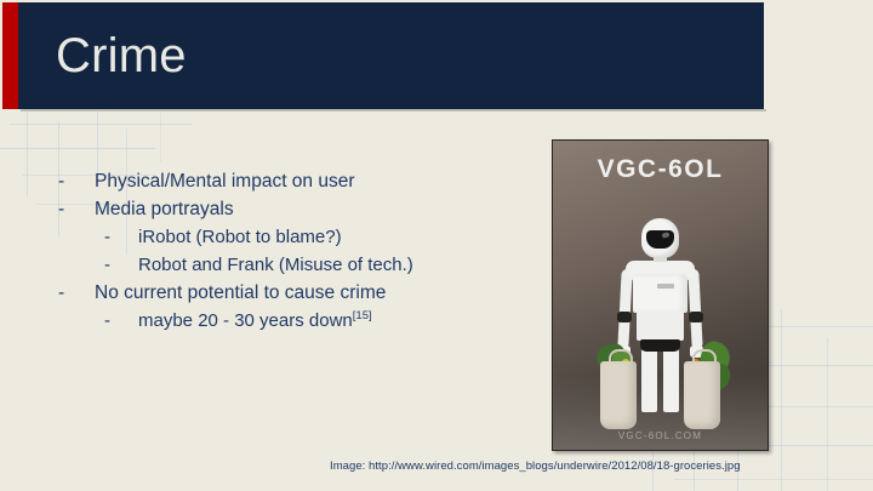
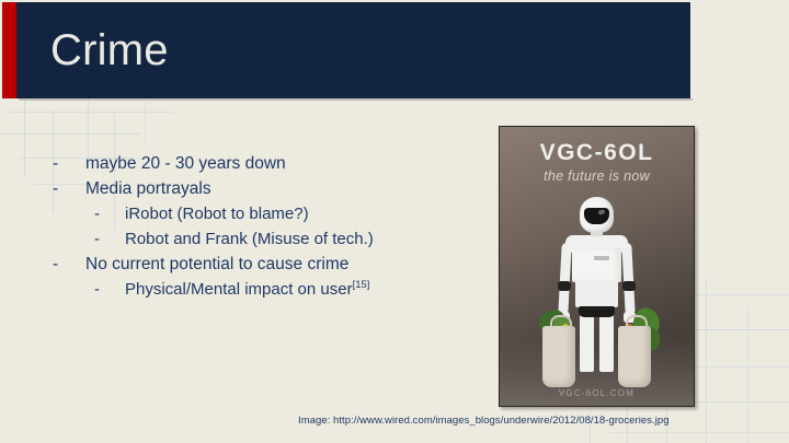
  Crime
  -
- Physical/Mental impact on user
+ maybe 20 - 30 years down
  -
  Media portrayals
  -
  iRobot (Robot to blame?)
  -
  Robot and Frank (Misuse of tech.)
  -
  No current potential to cause crime
  -
- maybe 20 - 30 years down[15]
+ Physical/Mental impact on user[15]
  VGC-6OL
+ the future is now
  VGC-6OL.COM
  Image: http://www.wired.com/images_blogs/underwire/2012/08/18-groceries.jpg
